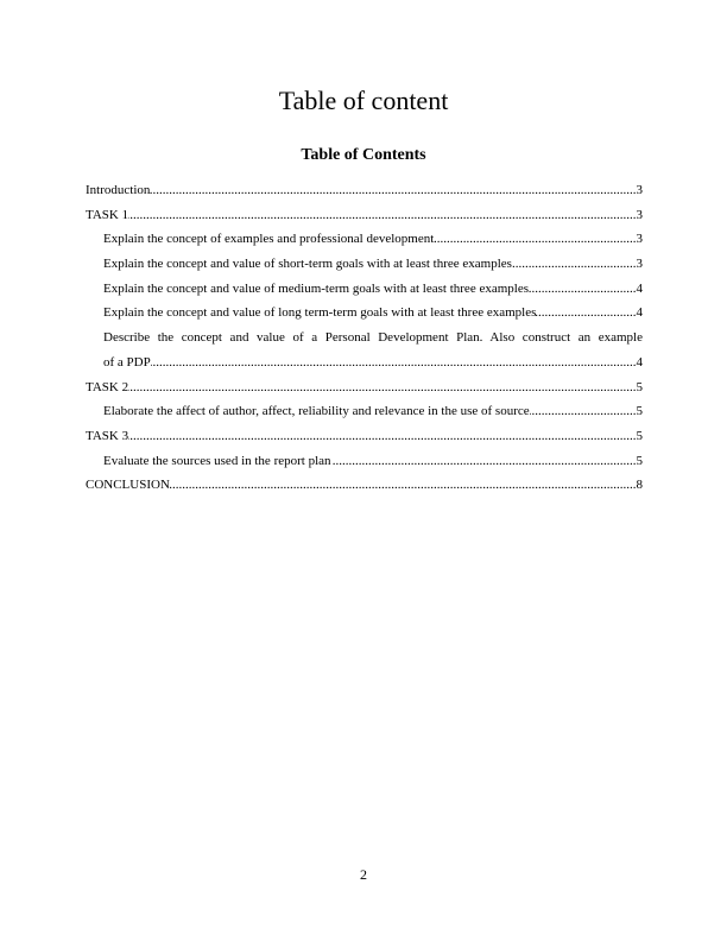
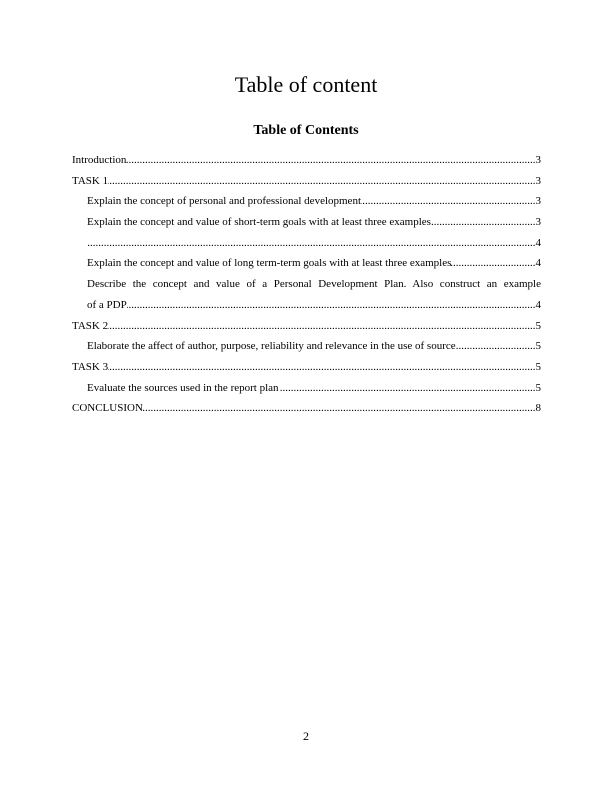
  Table of content
  Table of Contents
  Introduction
  3
  TASK 1
  3
- Explain the concept of examples and professional development
+ Explain the concept of personal and professional development
  3
  Explain the concept and value of short-term goals with at least three examples
  3
- Explain the concept and value of medium-term goals with at least three examples
  4
  Explain the concept and value of long term-term goals with at least three examples
  4
  Describe the concept and value of a Personal Development Plan. Also construct an example
  of a PDP
  4
  TASK 2
  5
- Elaborate the affect of author, affect, reliability and relevance in the use of source
+ Elaborate the affect of author, purpose, reliability and relevance in the use of source
  5
  TASK 3
  5
  Evaluate the sources used in the report plan
  5
  CONCLUSION
  8
  2
